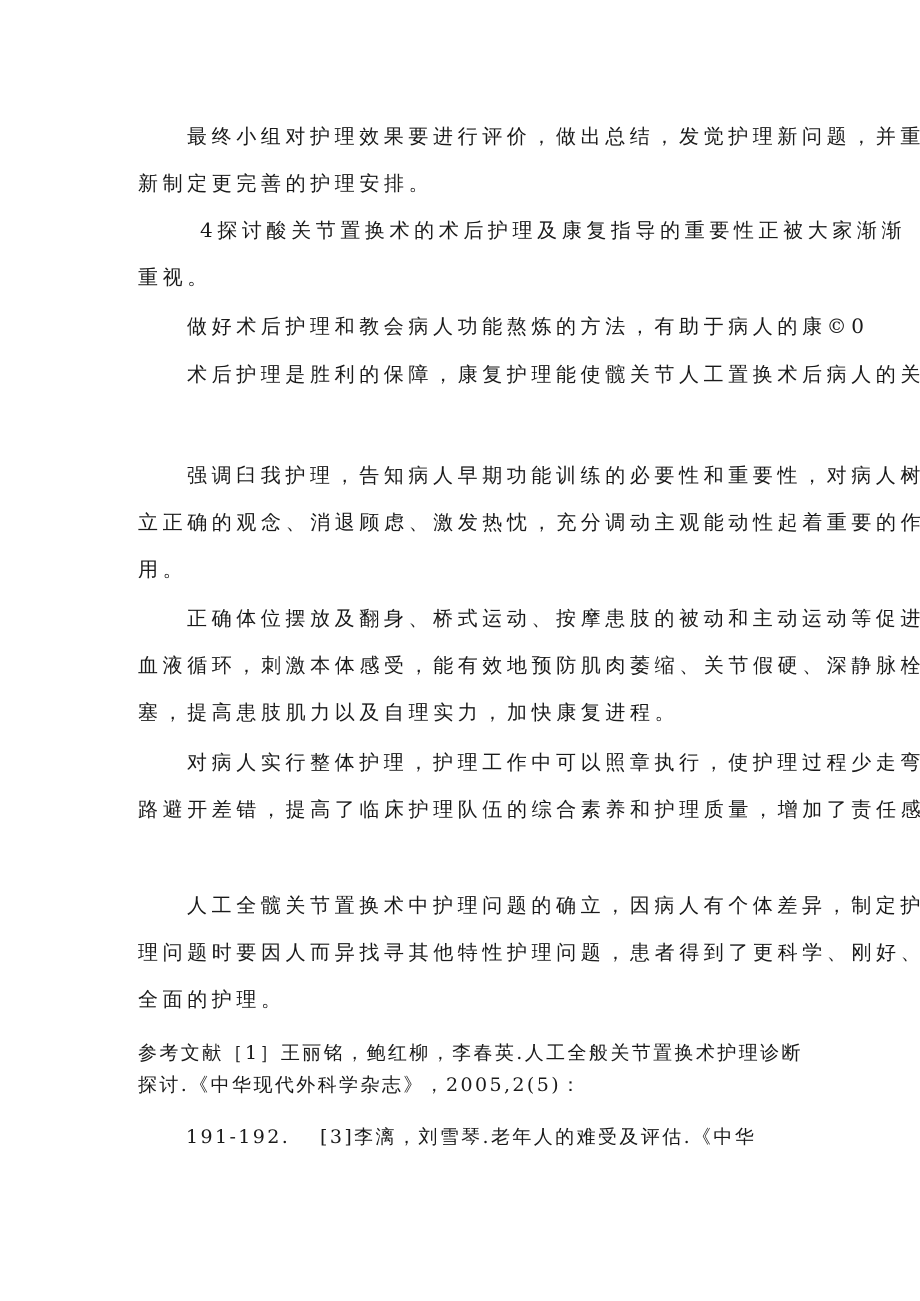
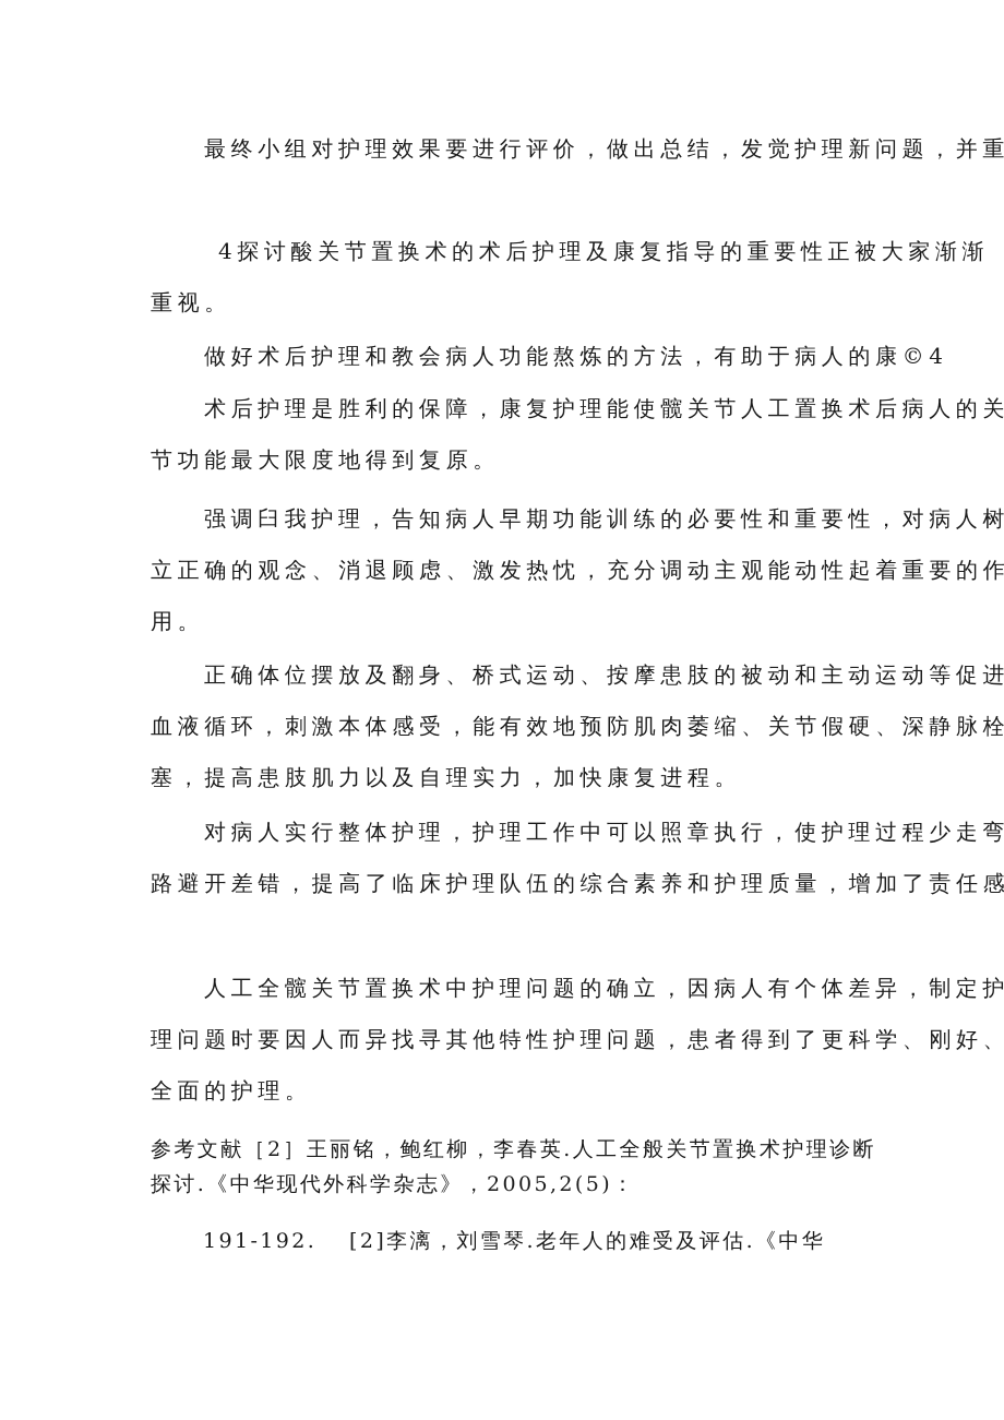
  最终小组对护理效果要进行评价，做出总结，发觉护理新问题，并重
- 新制定更完善的护理安排。
  4探讨酸关节置换术的术后护理及康复指导的重要性正被大家渐渐
  重视。
- 做好术后护理和教会病人功能熬炼的方法，有助于病人的康©0
+ 做好术后护理和教会病人功能熬炼的方法，有助于病人的康©4
  术后护理是胜利的保障，康复护理能使髋关节人工置换术后病人的关
+ 节功能最大限度地得到复原。
  强调臼我护理，告知病人早期功能训练的必要性和重要性，对病人树
  立正确的观念、消退顾虑、激发热忱，充分调动主观能动性起着重要的作
  用。
  正确体位摆放及翻身、桥式运动、按摩患肢的被动和主动运动等促进
  血液循环，刺激本体感受，能有效地预防肌肉萎缩、关节假硬、深静脉栓
  塞，提高患肢肌力以及自理实力，加快康复进程。
  对病人实行整体护理，护理工作中可以照章执行，使护理过程少走弯
  路避开差错，提高了临床护理队伍的综合素养和护理质量，增加了责任感
  人工全髋关节置换术中护理问题的确立，因病人有个体差异，制定护
  理问题时要因人而异找寻其他特性护理问题，患者得到了更科学、刚好、
  全面的护理。
- 参考文献［1］王丽铭，鲍红柳，李春英.人工全般关节置换术护理诊断
+ 参考文献［2］王丽铭，鲍红柳，李春英.人工全般关节置换术护理诊断
  探讨.《中华现代外科学杂志》，2005,2(5)：
- 191-192. [3]李漓，刘雪琴.老年人的难受及评估.《中华
+ 191-192. [2]李漓，刘雪琴.老年人的难受及评估.《中华
